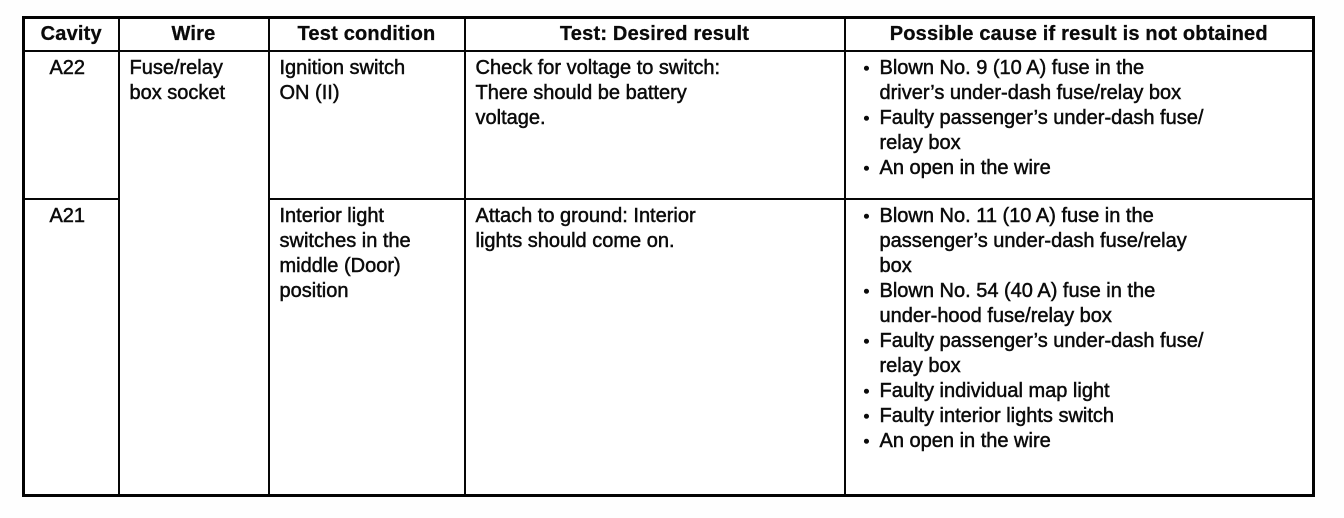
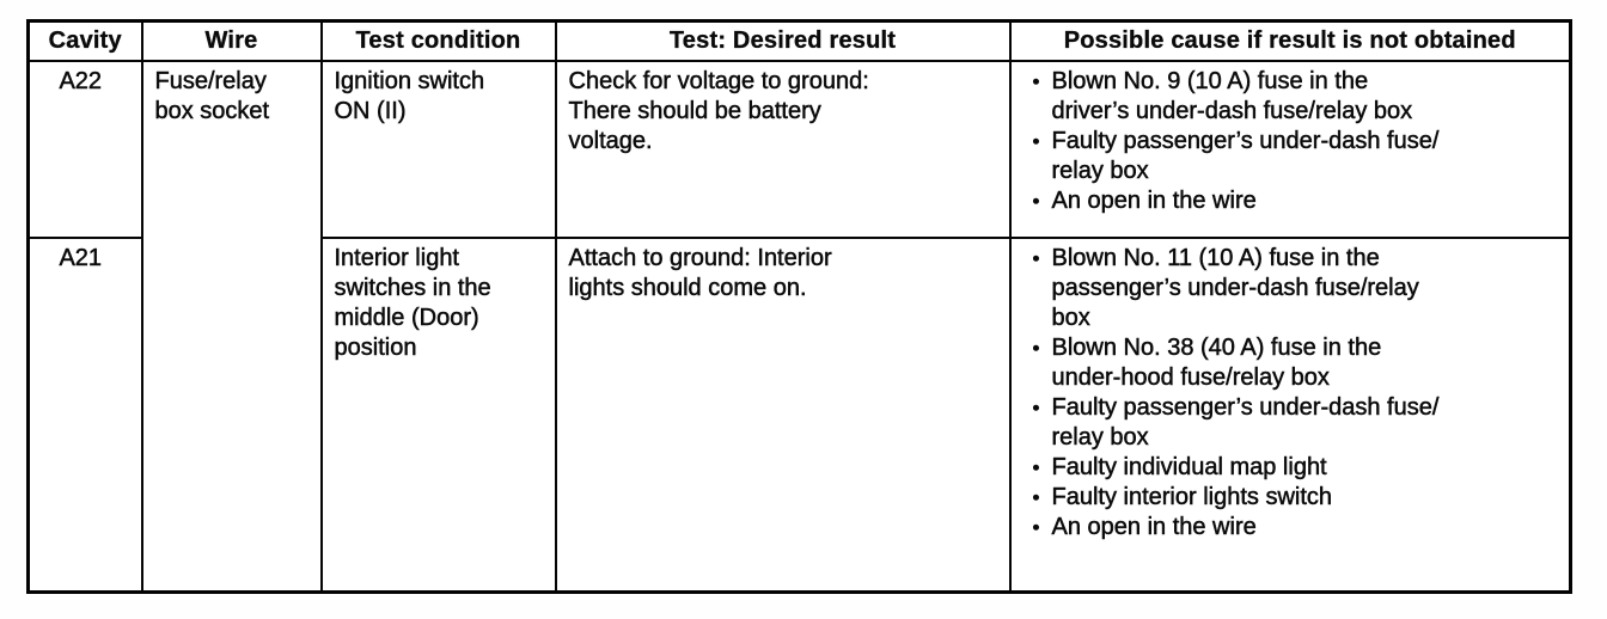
  Cavity	Wire	Test condition	Test: Desired result	Possible cause if result is not obtained
- A22	Fuse/relay box socket	Ignition switch ON (II)	Check for voltage to switch: There should be battery voltage.	• Blown No. 9 (10 A) fuse in the driver’s under-dash fuse/relay box • Faulty passenger’s under-dash fuse/ relay box • An open in the wire
+ A22	Fuse/relay box socket	Ignition switch ON (II)	Check for voltage to ground: There should be battery voltage.	• Blown No. 9 (10 A) fuse in the driver’s under-dash fuse/relay box • Faulty passenger’s under-dash fuse/ relay box • An open in the wire
- A21	Interior light switches in the middle (Door) position	Attach to ground: Interior lights should come on.	• Blown No. 11 (10 A) fuse in the passenger’s under-dash fuse/relay box • Blown No. 54 (40 A) fuse in the under-hood fuse/relay box • Faulty passenger’s under-dash fuse/ relay box • Faulty individual map light • Faulty interior lights switch • An open in the wire
+ A21	Interior light switches in the middle (Door) position	Attach to ground: Interior lights should come on.	• Blown No. 11 (10 A) fuse in the passenger’s under-dash fuse/relay box • Blown No. 38 (40 A) fuse in the under-hood fuse/relay box • Faulty passenger’s under-dash fuse/ relay box • Faulty individual map light • Faulty interior lights switch • An open in the wire
